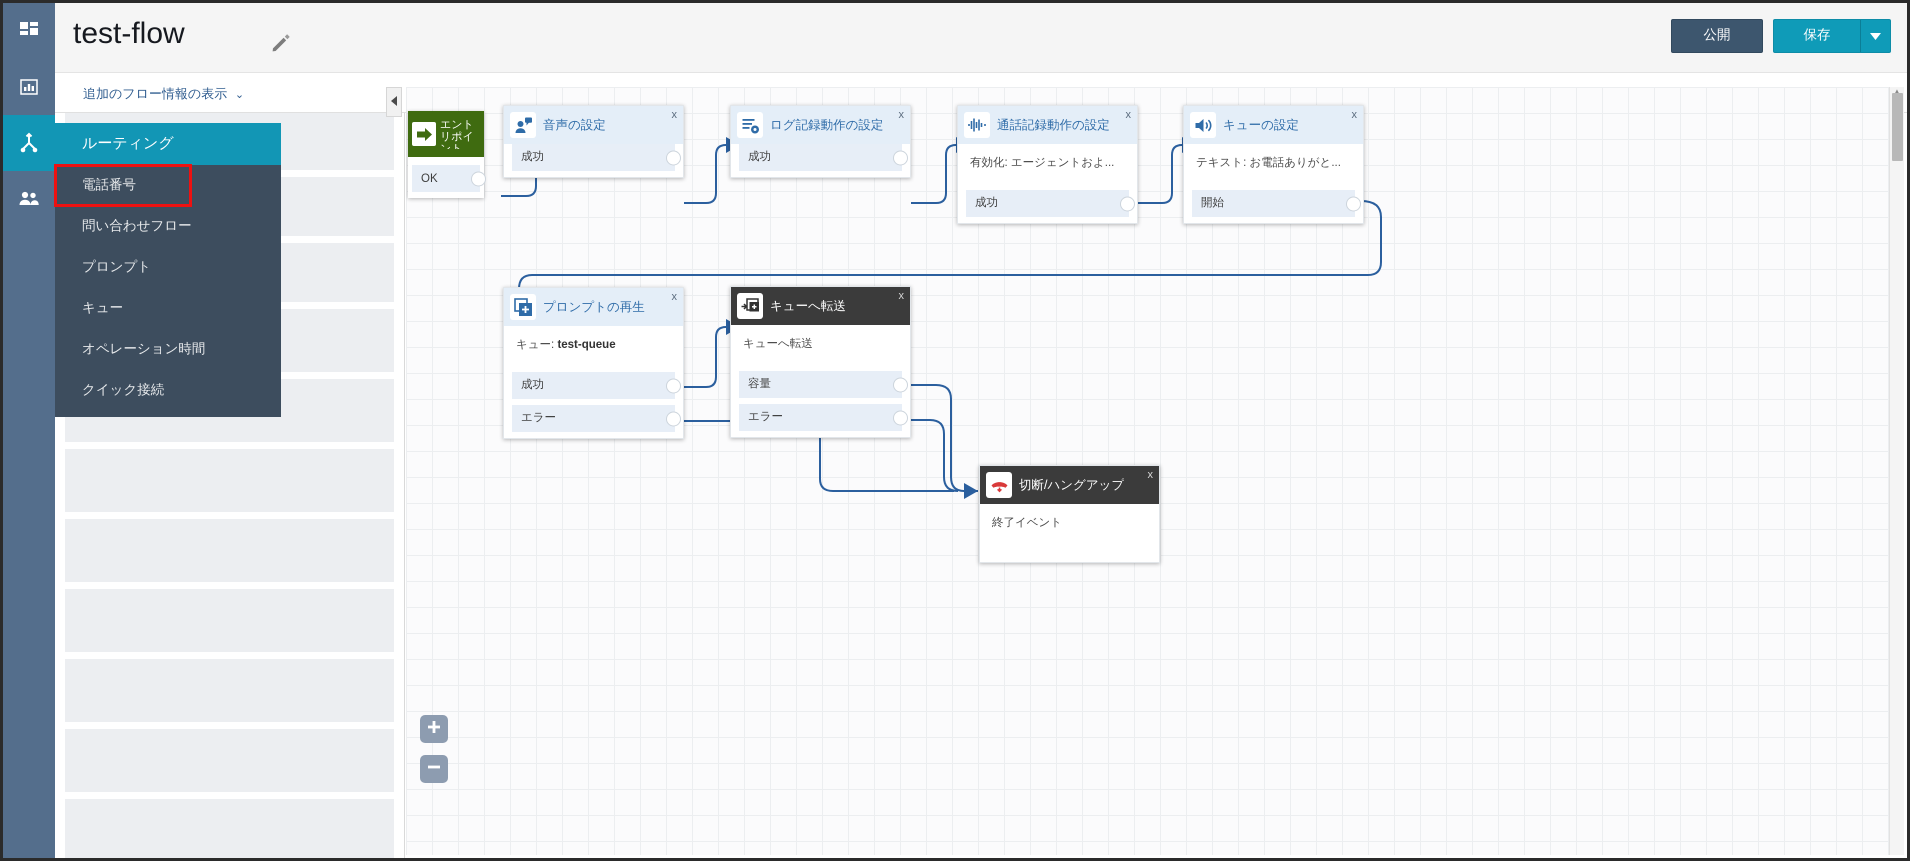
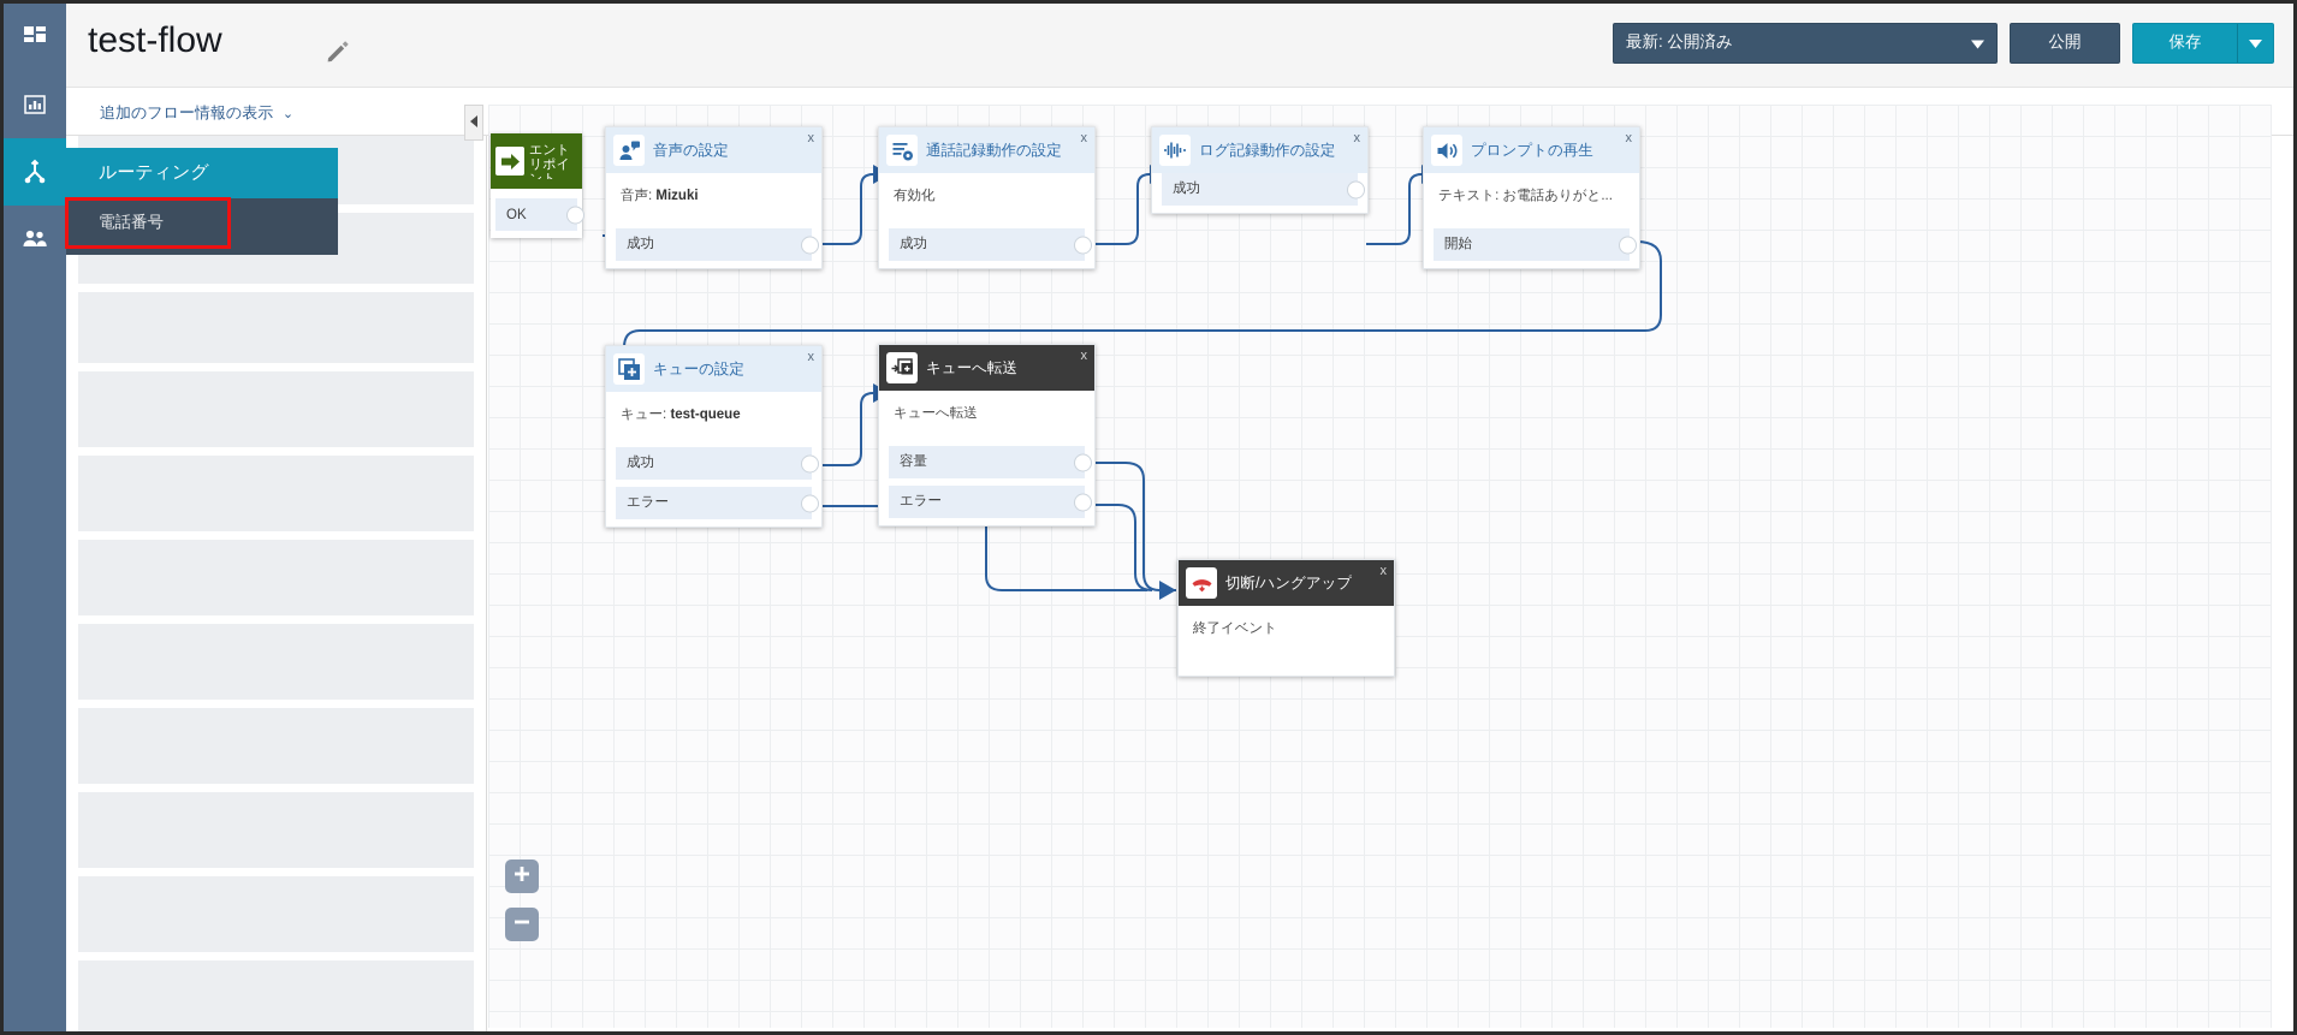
  test-flow
+ 最新: 公開済み
  公開
  保存
  追加のフロー情報の表示 ⌄
  ルーティング
  電話番号
- 問い合わせフロー
- プロンプト
- キュー
- オペレーション時間
- クイック接続
  エントリポイ
  OK
  音声の設定
  x
+ 音声: Mizuki
  成功
- ログ記録動作の設定
+ 通話記録動作の設定
  x
+ 有効化
  成功
- 通話記録動作の設定
+ ログ記録動作の設定
  x
- 有効化: エージェントおよ...
  成功
- キューの設定
+ プロンプトの再生
  x
  テキスト: お電話ありがと...
  開始
- プロンプトの再生
+ キューの設定
  x
  キュー: test-queue
  成功
  エラー
  キューへ転送
  x
  キューへ転送
  容量
  エラー
  切断/ハングアップ
  x
  終了イベント
- ▲
